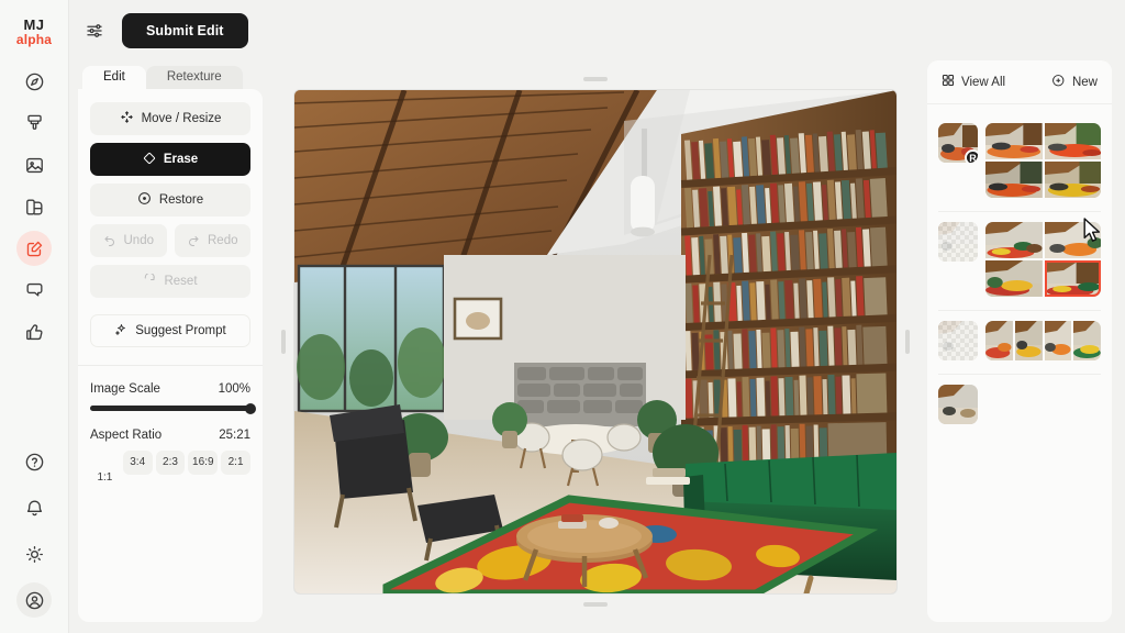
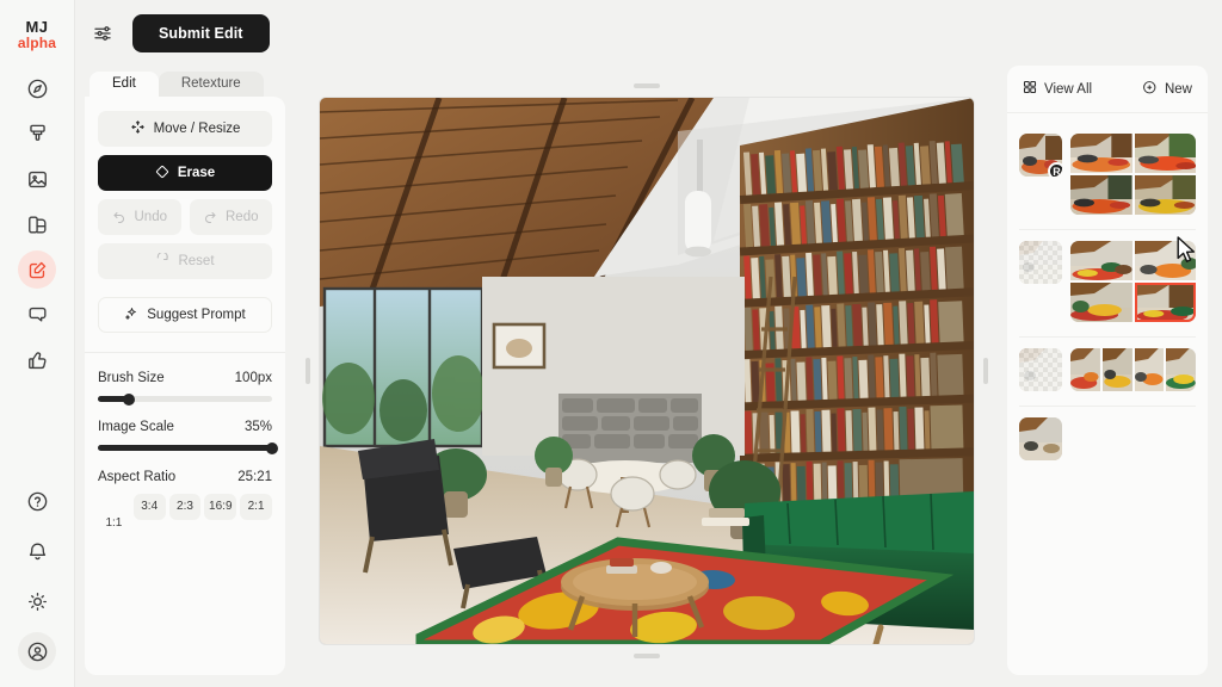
  MJ
  alpha
  Submit Edit
  Edit
  Retexture
  Move / Resize
  Erase
- Restore
  Undo
  Redo
  Reset
  Suggest Prompt
+ Brush Size
+ 100px
  Image Scale
- 100%
+ 35%
  Aspect Ratio
  25:21
  1:1
  3:4
  2:3
  16:9
  2:1
  View All
  New
  R
